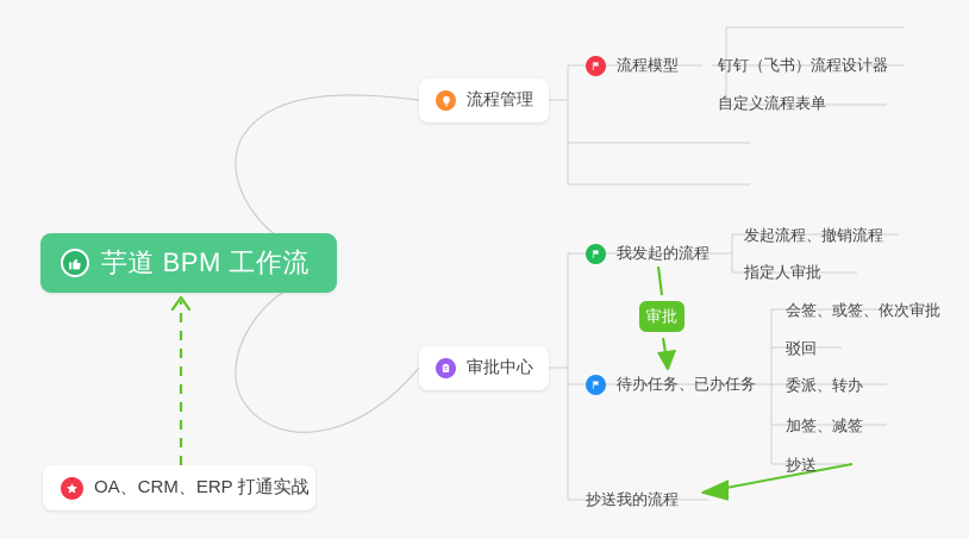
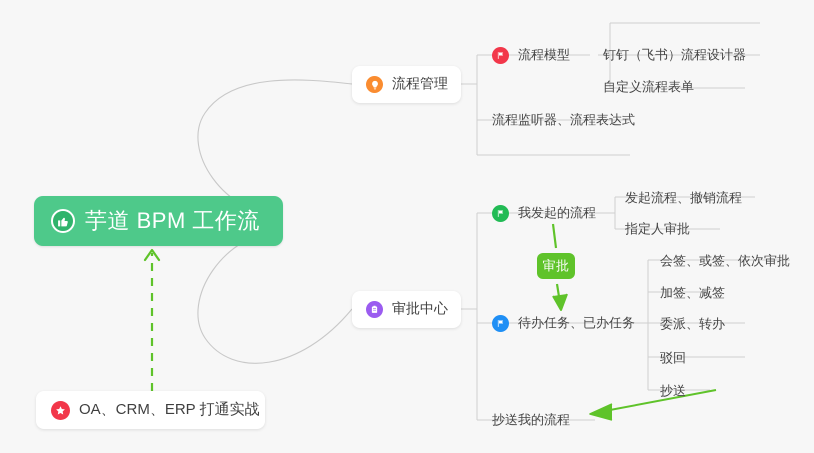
  芋道 BPM 工作流
  流程管理
  流程模型
  钉钉（飞书）流程设计器
  自定义流程表单
+ 流程监听器、流程表达式
  审批中心
  我发起的流程
  发起流程、撤销流程
  指定人审批
  审批
  待办任务、已办任务
  会签、或签、依次审批
- 驳回
+ 加签、减签
  委派、转办
- 加签、减签
+ 驳回
  抄送
  抄送我的流程
  OA、CRM、ERP 打通实战
